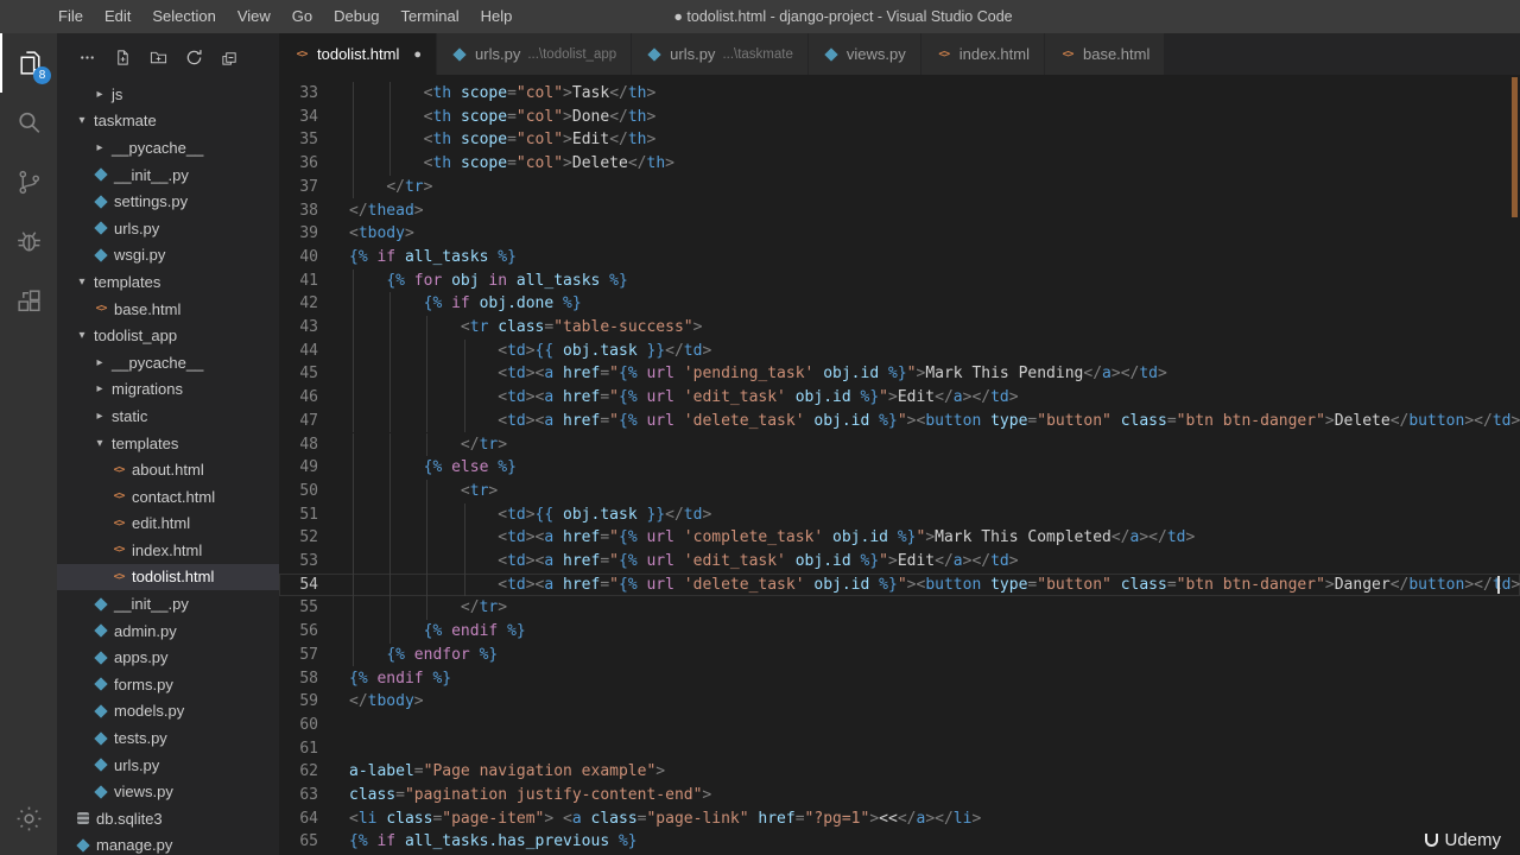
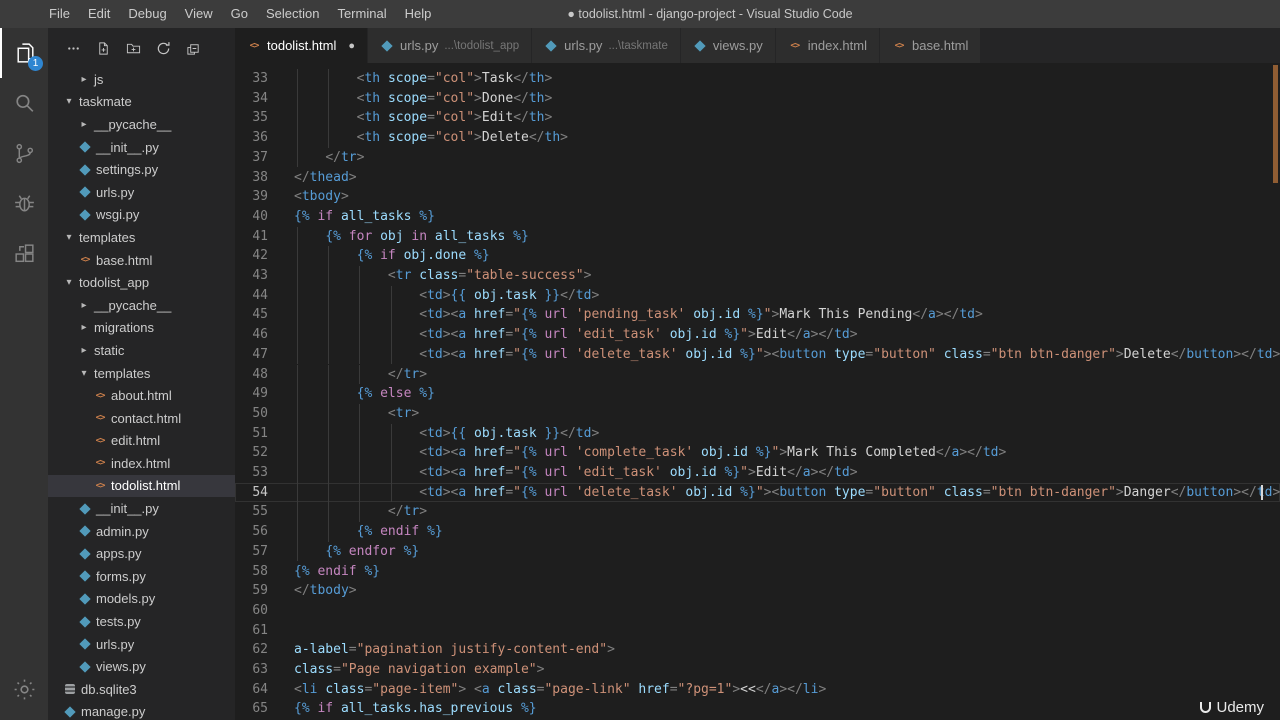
  File
  Edit
- Selection
+ Debug
  View
  Go
- Debug
+ Selection
  Terminal
  Help
  ● todolist.html - django-project - Visual Studio Code
- 8
+ 1
  ▸
  js
  ▾
  taskmate
  ▸
  __pycache__
  __init__.py
  settings.py
  urls.py
  wsgi.py
  ▾
  templates
  <>
  base.html
  ▾
  todolist_app
  ▸
  __pycache__
  ▸
  migrations
  ▸
  static
  ▾
  templates
  <>
  about.html
  <>
  contact.html
  <>
  edit.html
  <>
  index.html
  <>
  todolist.html
  __init__.py
  admin.py
  apps.py
  forms.py
  models.py
  tests.py
  urls.py
  views.py
  db.sqlite3
  manage.py
  <>
  todolist.html
  ●
  urls.py
  ...\todolist_app
  urls.py
  ...\taskmate
  views.py
  <>
  index.html
  <>
  base.html
  33
  <th scope="col">Task</th>
  34
  <th scope="col">Done</th>
  35
  <th scope="col">Edit</th>
  36
  <th scope="col">Delete</th>
  37
  </tr>
  38
  </thead>
  39
  <tbody>
  40
  {% if all_tasks %}
  41
  {% for obj in all_tasks %}
  42
  {% if obj.done %}
  43
  <tr class="table-success">
  44
  <td>{{ obj.task }}</td>
  45
  <td><a href="{% url 'pending_task' obj.id %}">Mark This Pending</a></td>
  46
  <td><a href="{% url 'edit_task' obj.id %}">Edit</a></td>
  47
  <td><a href="{% url 'delete_task' obj.id %}"><button type="button" class="btn btn-danger">Delete</button></td>
  48
  </tr>
  49
  {% else %}
  50
  <tr>
  51
  <td>{{ obj.task }}</td>
  52
  <td><a href="{% url 'complete_task' obj.id %}">Mark This Completed</a></td>
  53
  <td><a href="{% url 'edit_task' obj.id %}">Edit</a></td>
  54
  <td><a href="{% url 'delete_task' obj.id %}"><button type="button" class="btn btn-danger">Danger</button></ d>
  55
  </tr>
  56
  {% endif %}
  57
  {% endfor %}
  58
  {% endif %}
  59
  </tbody>
  60
  61
  62
- a-label="Page navigation example">
+ a-label="pagination justify-content-end">
  63
- class="pagination justify-content-end">
+ class="Page navigation example">
  64
  <li class="page-item"> <a class="page-link" href="?pg=1"><<</a></li>
  65
  {% if all_tasks.has_previous %}
  Udemy
